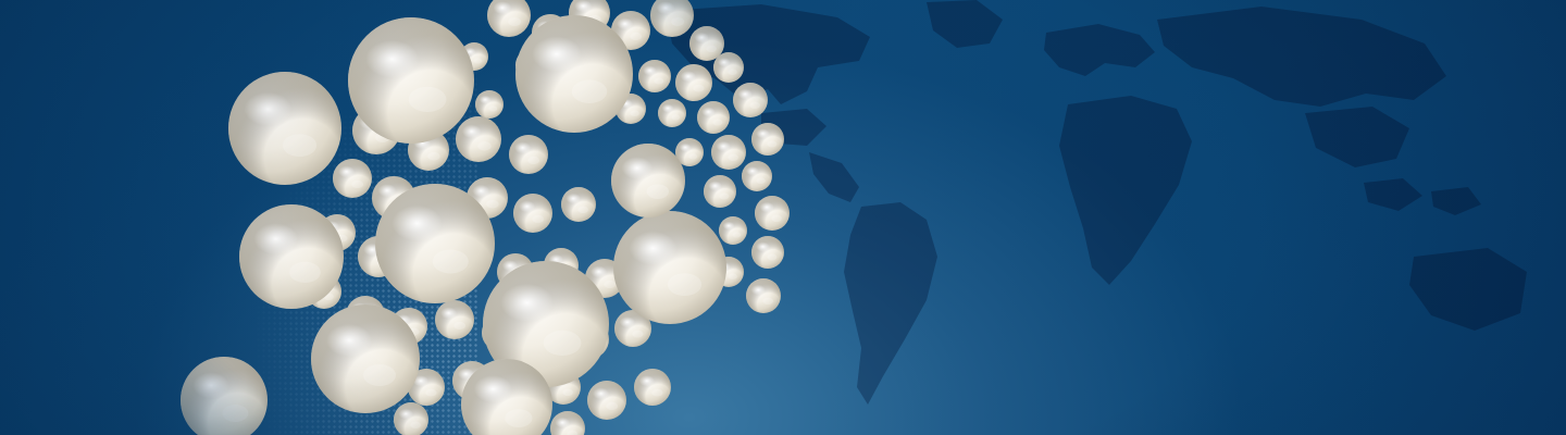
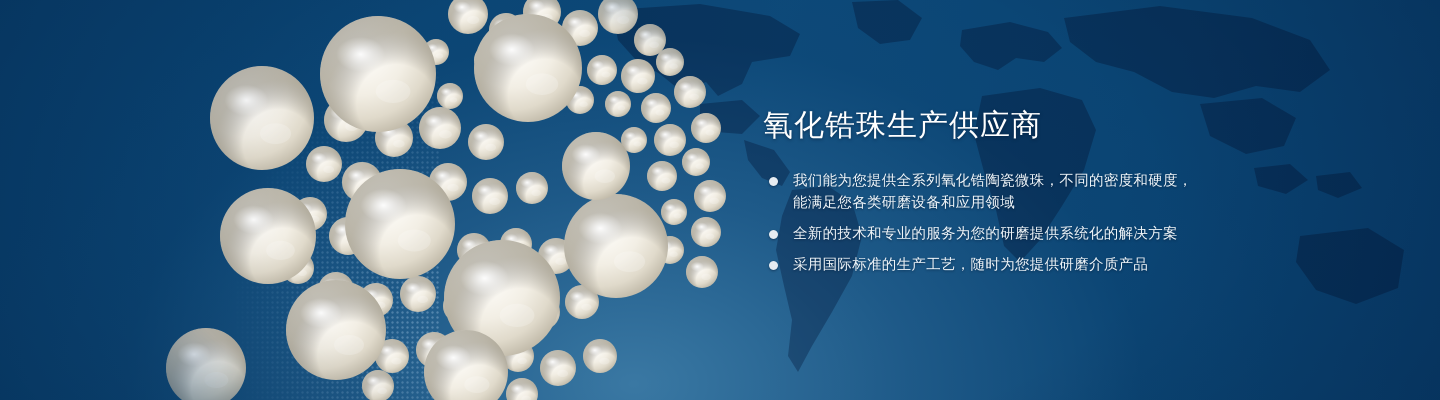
+ 氧化锆珠生产供应商
+ 我们能为您提供全系列氧化锆陶瓷微珠，不同的密度和硬度，
+ 能满足您各类研磨设备和应用领域
+ 全新的技术和专业的服务为您的研磨提供系统化的解决方案
+ 采用国际标准的生产工艺，随时为您提供研磨介质产品
